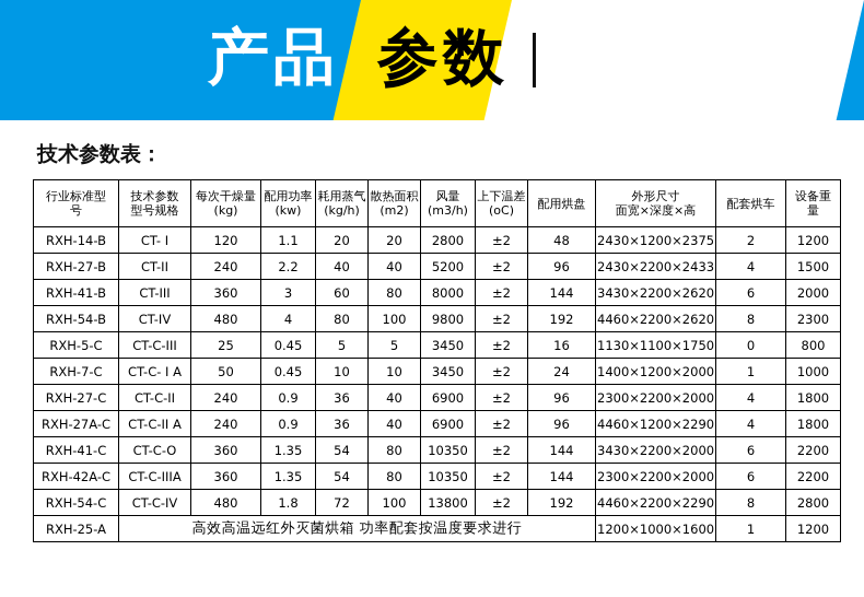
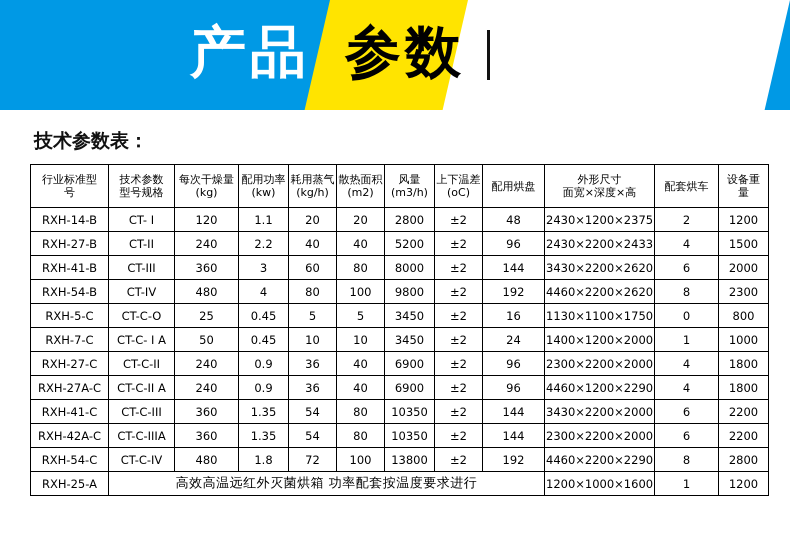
  产品
  参数
  技术参数表：
  行业标准型 号	技术参数 型号规格	每次干燥量 (kg)	配用功率 (kw)	耗用蒸气 (kg/h)	散热面积 (m2)	风量 (m3/h)	上下温差 (oC)	配用烘盘	外形尺寸 面宽×深度×高	配套烘车	设备重 量
  RXH-14-B	CT- I	120	1.1	20	20	2800	±2	48	2430×1200×2375	2	1200
  RXH-27-B	CT-II	240	2.2	40	40	5200	±2	96	2430×2200×2433	4	1500
  RXH-41-B	CT-III	360	3	60	80	8000	±2	144	3430×2200×2620	6	2000
  RXH-54-B	CT-IV	480	4	80	100	9800	±2	192	4460×2200×2620	8	2300
- RXH-5-C	CT-C-III	25	0.45	5	5	3450	±2	16	1130×1100×1750	0	800
+ RXH-5-C	CT-C-O	25	0.45	5	5	3450	±2	16	1130×1100×1750	0	800
  RXH-7-C	CT-C- I A	50	0.45	10	10	3450	±2	24	1400×1200×2000	1	1000
  RXH-27-C	CT-C-II	240	0.9	36	40	6900	±2	96	2300×2200×2000	4	1800
  RXH-27A-C	CT-C-II A	240	0.9	36	40	6900	±2	96	4460×1200×2290	4	1800
- RXH-41-C	CT-C-O	360	1.35	54	80	10350	±2	144	3430×2200×2000	6	2200
+ RXH-41-C	CT-C-III	360	1.35	54	80	10350	±2	144	3430×2200×2000	6	2200
  RXH-42A-C	CT-C-IIIA	360	1.35	54	80	10350	±2	144	2300×2200×2000	6	2200
  RXH-54-C	CT-C-IV	480	1.8	72	100	13800	±2	192	4460×2200×2290	8	2800
  RXH-25-A	高效高温远红外灭菌烘箱 功率配套按温度要求进行	1200×1000×1600	1	1200
